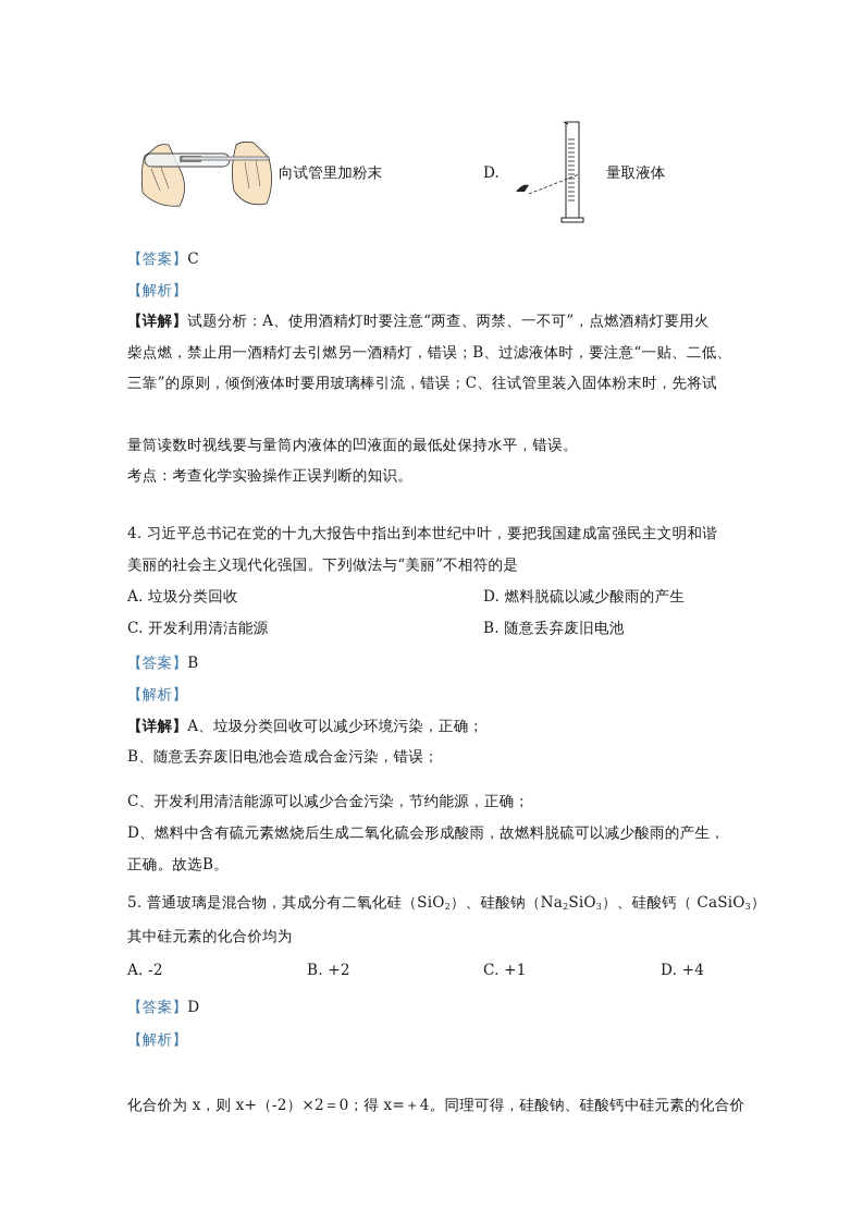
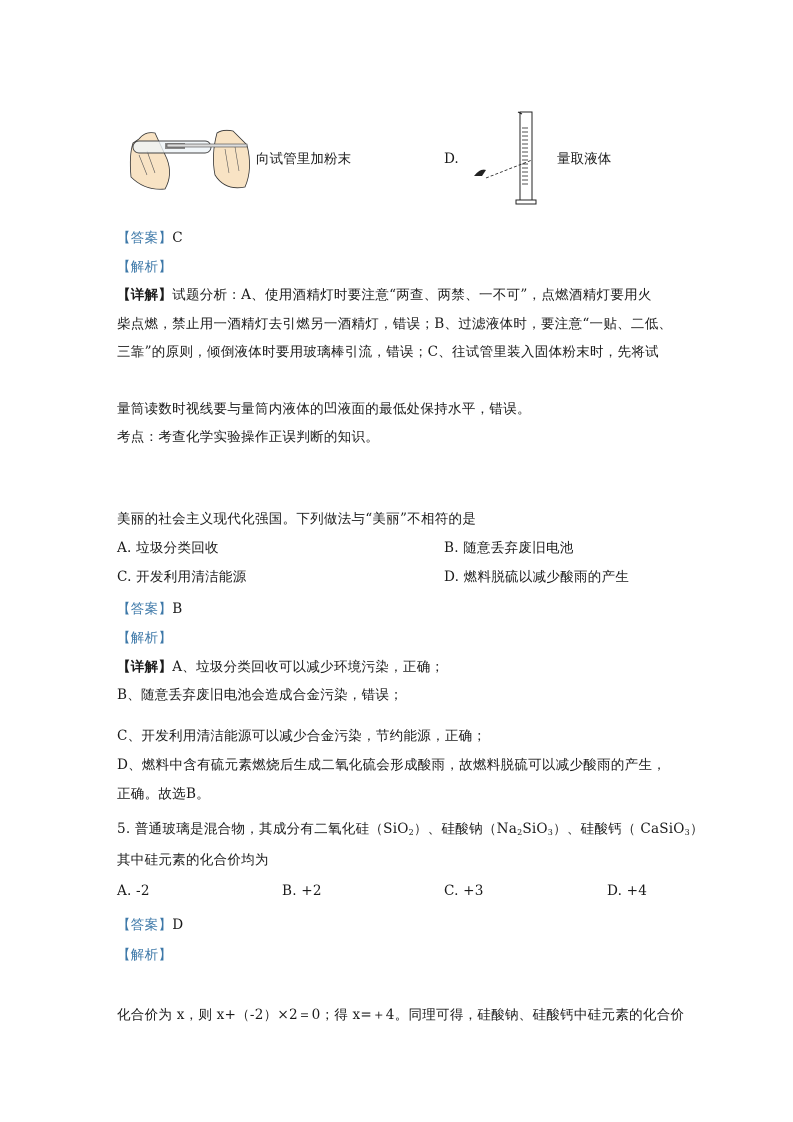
  向试管里加粉末
  D.
  量取液体
  【答案】C
  【解析】
  【详解】试题分析：A、使用酒精灯时要注意“两查、两禁、一不可”，点燃酒精灯要用火
  柴点燃，禁止用一酒精灯去引燃另一酒精灯，错误；B、过滤液体时，要注意“一贴、二低、
  三靠”的原则，倾倒液体时要用玻璃棒引流，错误；C、往试管里装入固体粉末时，先将试
  量筒读数时视线要与量筒内液体的凹液面的最低处保持水平，错误。
  考点：考查化学实验操作正误判断的知识。
- 4. 习近平总书记在党的十九大报告中指出到本世纪中叶，要把我国建成富强民主文明和谐
  美丽的社会主义现代化强国。下列做法与“美丽”不相符的是
  A. 垃圾分类回收
- D. 燃料脱硫以减少酸雨的产生
+ B. 随意丢弃废旧电池
  C. 开发利用清洁能源
- B. 随意丢弃废旧电池
+ D. 燃料脱硫以减少酸雨的产生
  【答案】B
  【解析】
  【详解】A、垃圾分类回收可以减少环境污染，正确；
  B、随意丢弃废旧电池会造成合金污染，错误；
  C、开发利用清洁能源可以减少合金污染，节约能源，正确；
  D、燃料中含有硫元素燃烧后生成二氧化硫会形成酸雨，故燃料脱硫可以减少酸雨的产生，
  正确。故选B。
  5. 普通玻璃是混合物，其成分有二氧化硅（SiO2）、硅酸钠（Na2SiO3）、硅酸钙（ CaSiO3）
  其中硅元素的化合价均为
  A. -2
  B. +2
- C. +1
+ C. +3
  D. +4
  【答案】D
  【解析】
  化合价为 x，则 x+（-2）×2＝0；得 x=＋4。同理可得，硅酸钠、硅酸钙中硅元素的化合价
